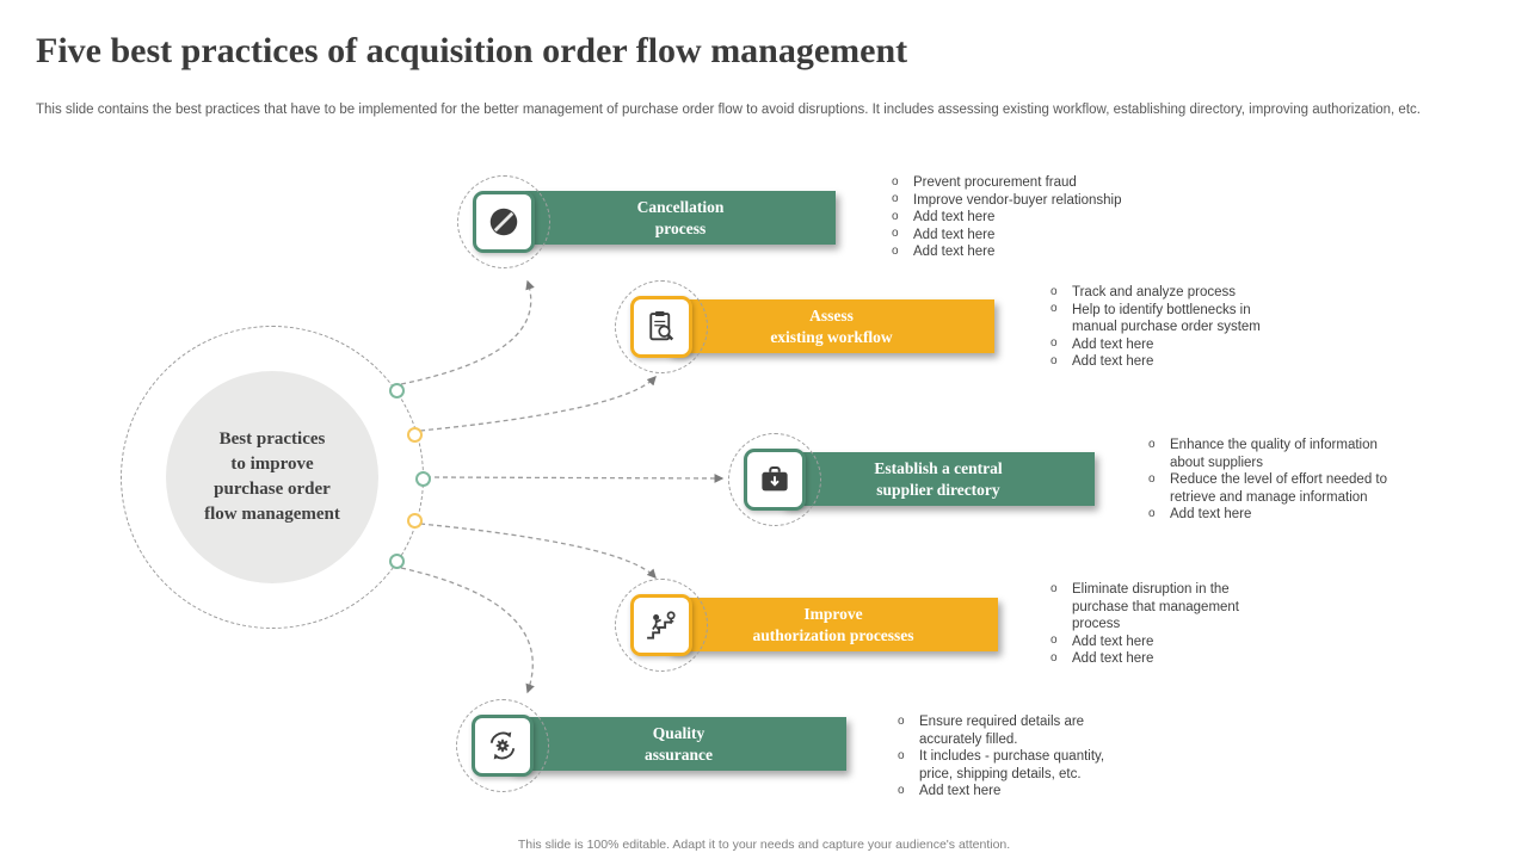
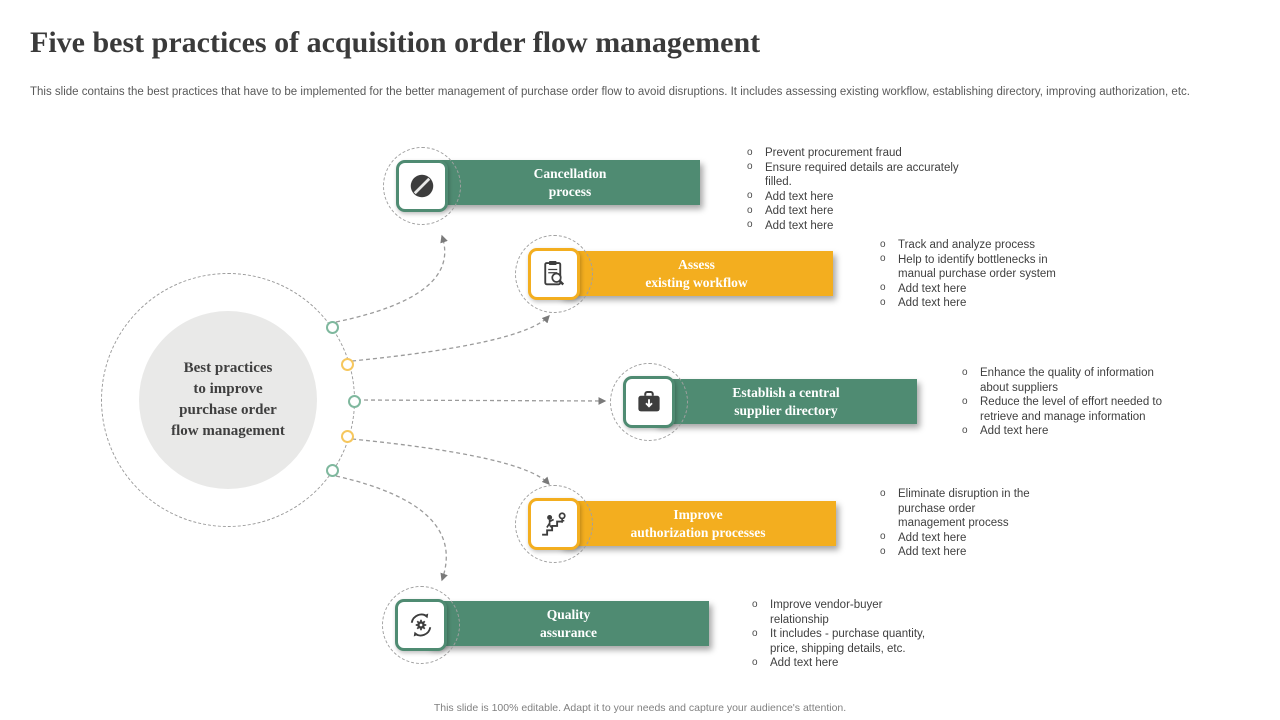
  Five best practices of acquisition order flow management
  This slide contains the best practices that have to be implemented for the better management of purchase order flow to avoid disruptions. It includes assessing existing workflow, establishing directory, improving authorization, etc.
  Best practices
  to improve
  purchase order
  flow management
  Cancellation
  process
  Prevent procurement fraud
- Improve vendor-buyer relationship
+ Ensure required details are accurately filled.
  Add text here
  Add text here
  Add text here
  Assess
  existing workflow
  Track and analyze process
  Help to identify bottlenecks in manual purchase order system
  Add text here
  Add text here
  Establish a central
  supplier directory
  Enhance the quality of information about suppliers
  Reduce the level of effort needed to retrieve and manage information
  Add text here
  Improve
  authorization processes
- Eliminate disruption in the purchase that management process
+ Eliminate disruption in the purchase order management process
  Add text here
  Add text here
  Quality
  assurance
- Ensure required details are accurately filled.
+ Improve vendor-buyer relationship
  It includes - purchase quantity, price, shipping details, etc.
  Add text here
  This slide is 100% editable. Adapt it to your needs and capture your audience's attention.
